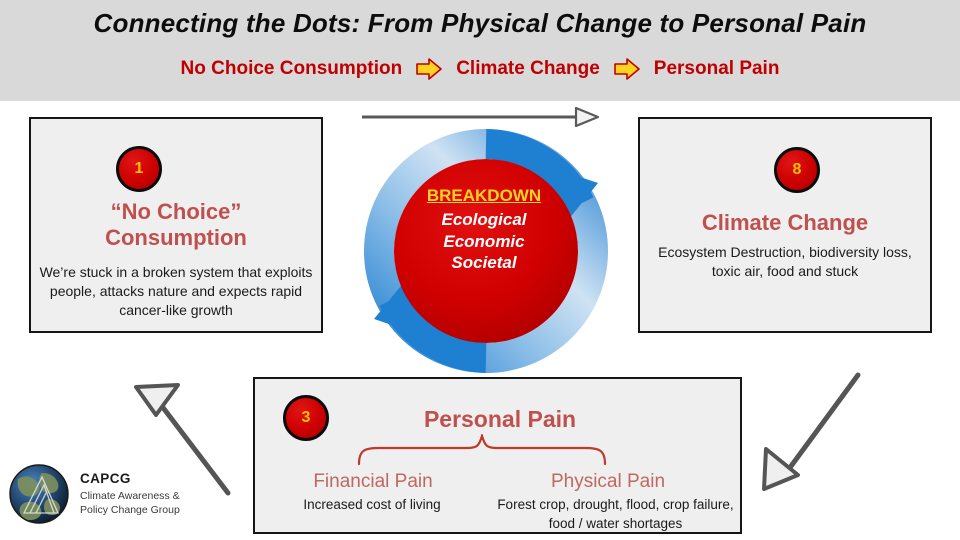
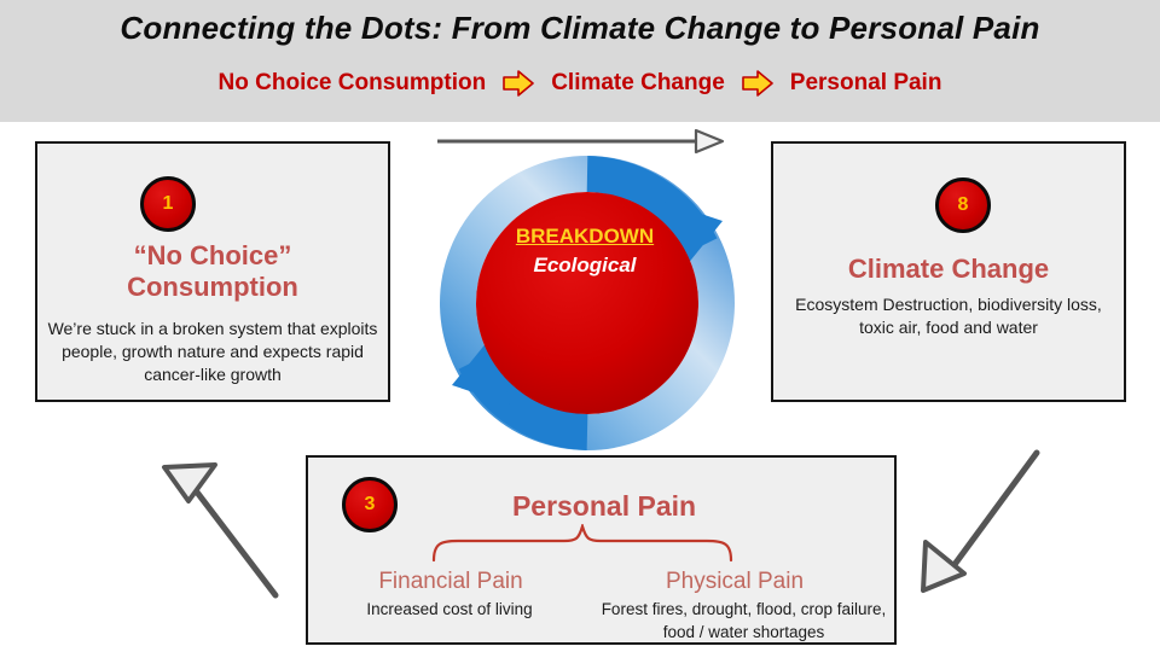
- Connecting the Dots: From Physical Change to Personal Pain
+ Connecting the Dots: From Climate Change to Personal Pain
  No Choice Consumption
  Climate Change
  Personal Pain
  BREAKDOWN
  Ecological
- Economic
- Societal
  1
  “No Choice”
  Consumption
- We’re stuck in a broken system that exploits people, attacks nature and expects rapid cancer-like growth
+ We’re stuck in a broken system that exploits people, growth nature and expects rapid cancer-like growth
  8
  Climate Change
- Ecosystem Destruction, biodiversity loss, toxic air, food and stuck
+ Ecosystem Destruction, biodiversity loss, toxic air, food and water
  3
  Personal Pain
  Financial Pain
  Increased cost of living
  Physical Pain
- Forest crop, drought, flood, crop failure, food / water shortages
+ Forest fires, drought, flood, crop failure, food / water shortages
- CAPCG
- Climate Awareness &
- Policy Change Group
